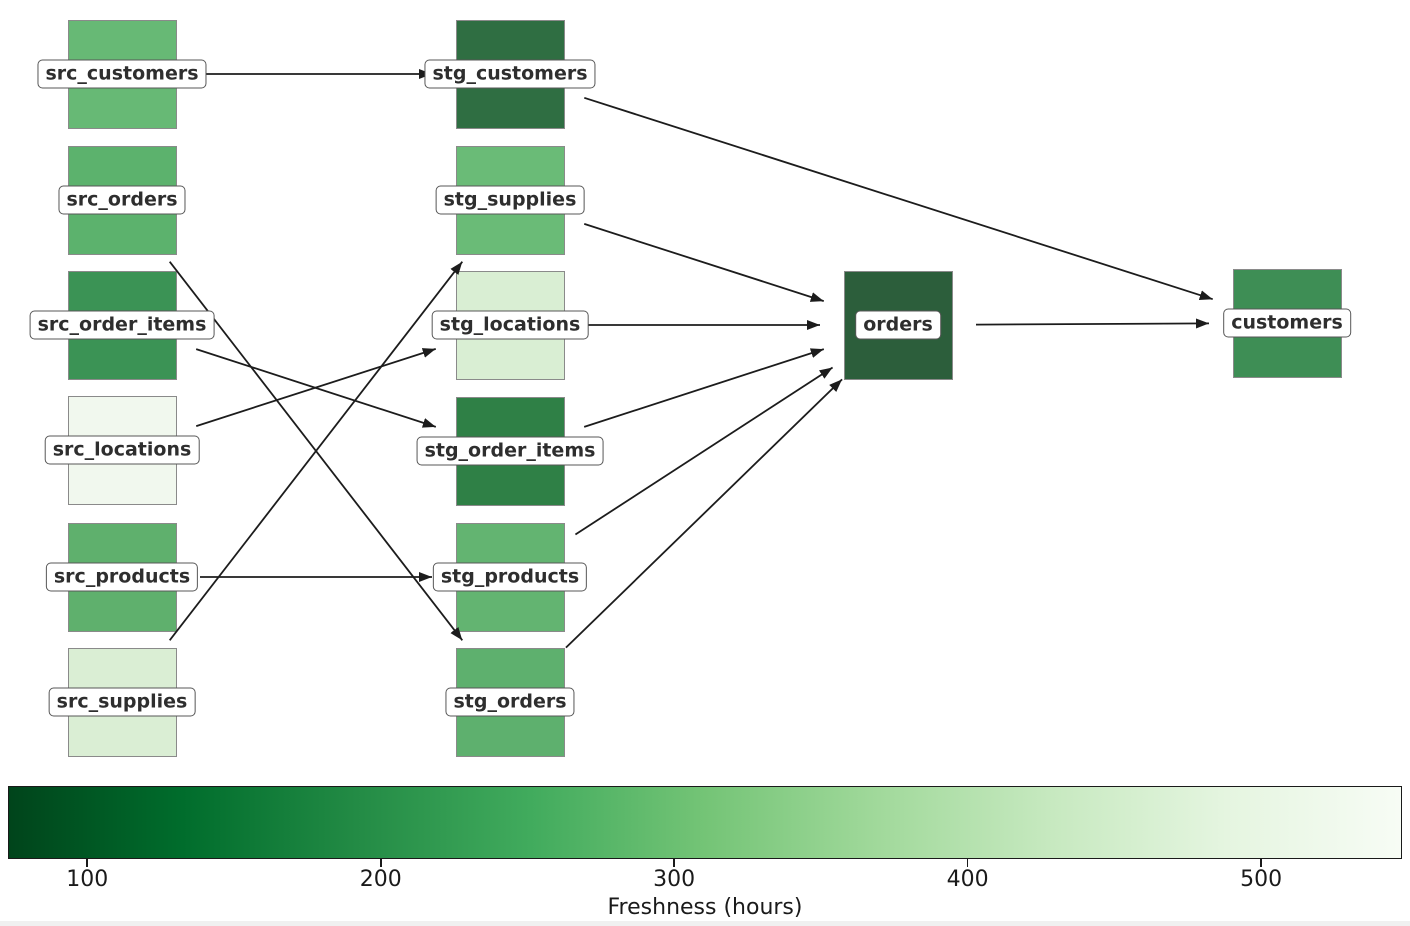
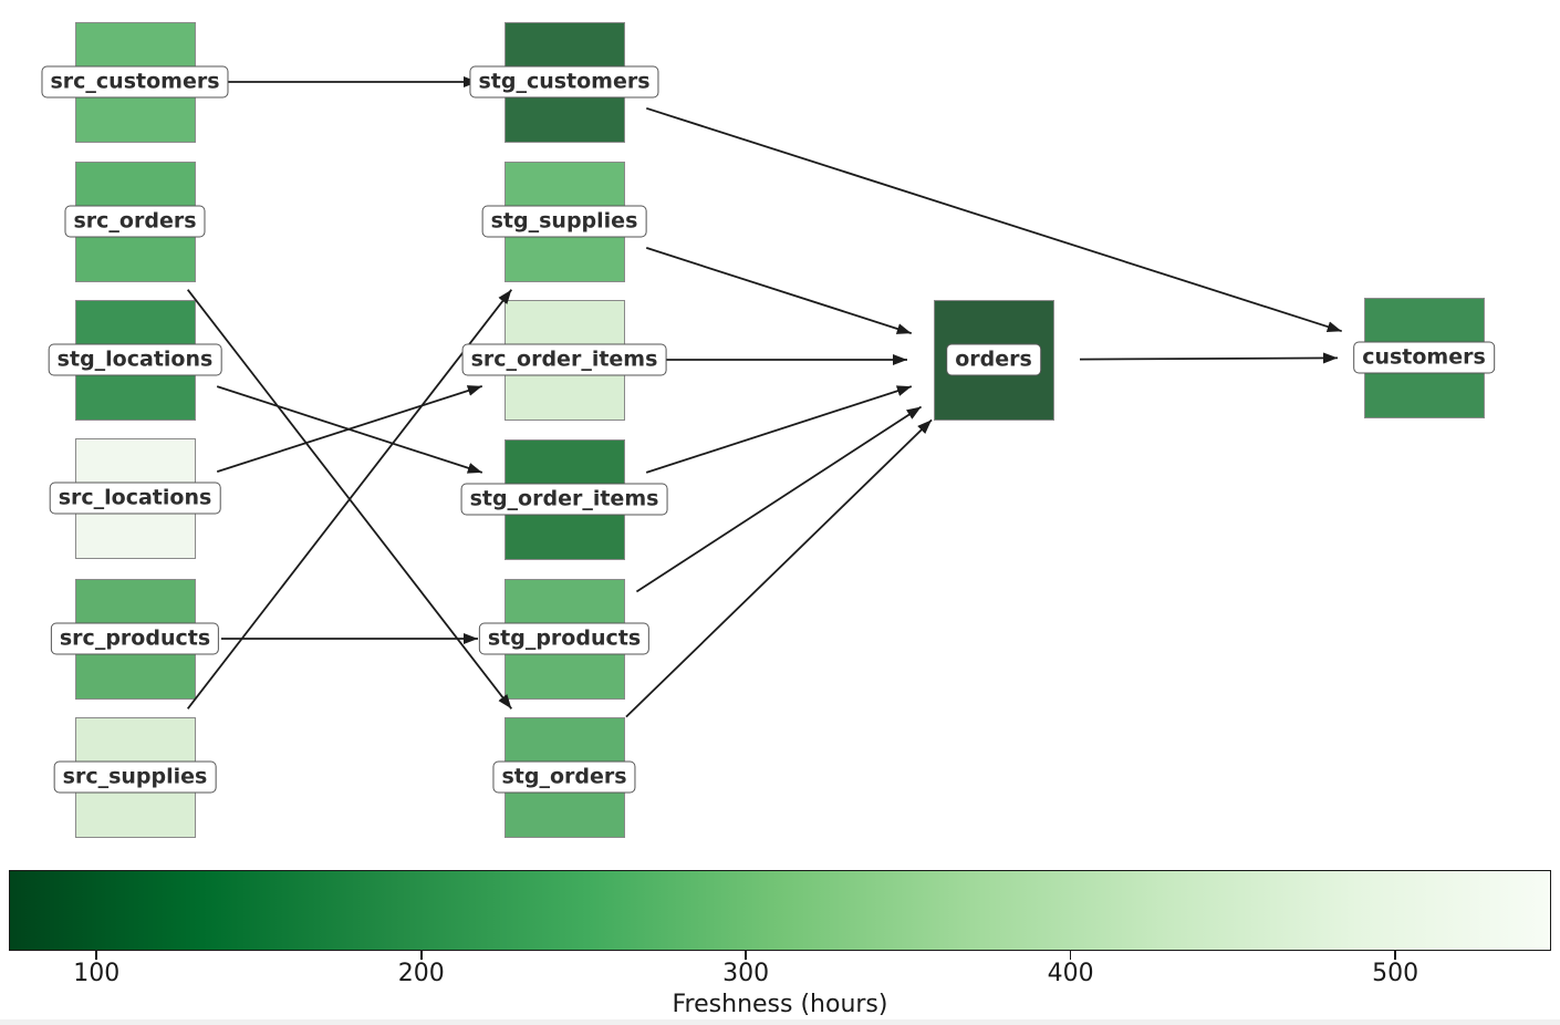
  src_customers
  src_orders
- src_order_items
+ stg_locations
  src_locations
  src_products
  src_supplies
  stg_customers
  stg_supplies
- stg_locations
+ src_order_items
  stg_order_items
  stg_products
  stg_orders
  orders
  customers
  100
  200
  300
  400
  500
  Freshness (hours)
